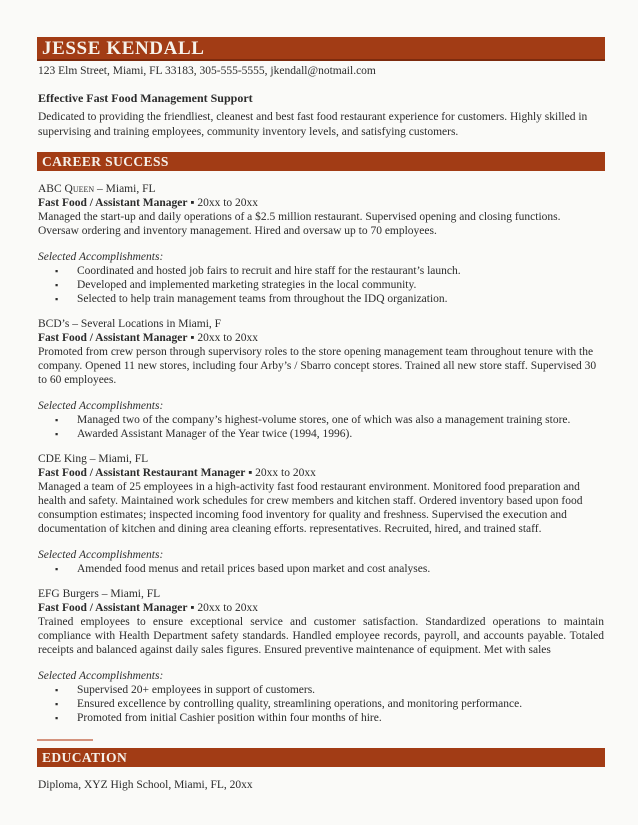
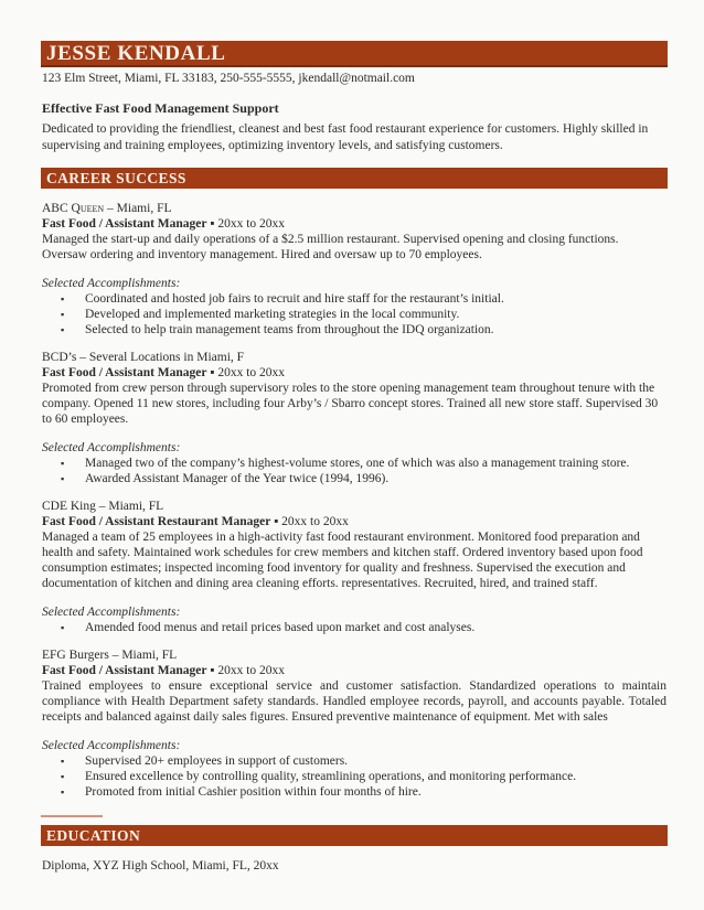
  JESSE KENDALL
- 123 Elm Street, Miami, FL 33183, 305-555-5555, jkendall@notmail.com
+ 123 Elm Street, Miami, FL 33183, 250-555-5555, jkendall@notmail.com
  Effective Fast Food Management Support
- Dedicated to providing the friendliest, cleanest and best fast food restaurant experience for customers. Highly skilled in supervising and training employees, community inventory levels, and satisfying customers.
+ Dedicated to providing the friendliest, cleanest and best fast food restaurant experience for customers. Highly skilled in supervising and training employees, optimizing inventory levels, and satisfying customers.
  CAREER SUCCESS
  ABC Queen – Miami, FL
  Fast Food / Assistant Manager ▪ 20xx to 20xx
  Managed the start-up and daily operations of a $2.5 million restaurant. Supervised opening and closing functions. Oversaw ordering and inventory management. Hired and oversaw up to 70 employees.
  Selected Accomplishments:
  ▪
- Coordinated and hosted job fairs to recruit and hire staff for the restaurant’s launch.
+ Coordinated and hosted job fairs to recruit and hire staff for the restaurant’s initial.
  ▪
  Developed and implemented marketing strategies in the local community.
  ▪
  Selected to help train management teams from throughout the IDQ organization.
  BCD’s – Several Locations in Miami, F
  Fast Food / Assistant Manager ▪ 20xx to 20xx
  Promoted from crew person through supervisory roles to the store opening management team throughout tenure with the company. Opened 11 new stores, including four Arby’s / Sbarro concept stores. Trained all new store staff. Supervised 30 to 60 employees.
  Selected Accomplishments:
  ▪
  Managed two of the company’s highest-volume stores, one of which was also a management training store.
  ▪
  Awarded Assistant Manager of the Year twice (1994, 1996).
  CDE King – Miami, FL
  Fast Food / Assistant Restaurant Manager ▪ 20xx to 20xx
  Managed a team of 25 employees in a high-activity fast food restaurant environment. Monitored food preparation and health and safety. Maintained work schedules for crew members and kitchen staff. Ordered inventory based upon food consumption estimates; inspected incoming food inventory for quality and freshness. Supervised the execution and documentation of kitchen and dining area cleaning efforts. representatives. Recruited, hired, and trained staff.
  Selected Accomplishments:
  ▪
  Amended food menus and retail prices based upon market and cost analyses.
  EFG Burgers – Miami, FL
  Fast Food / Assistant Manager ▪ 20xx to 20xx
  Trained employees to ensure exceptional service and customer satisfaction. Standardized operations to maintain compliance with Health Department safety standards. Handled employee records, payroll, and accounts payable. Totaled receipts and balanced against daily sales figures. Ensured preventive maintenance of equipment. Met with sales
  Selected Accomplishments:
  ▪
  Supervised 20+ employees in support of customers.
  ▪
  Ensured excellence by controlling quality, streamlining operations, and monitoring performance.
  ▪
  Promoted from initial Cashier position within four months of hire.
  EDUCATION
  Diploma, XYZ High School, Miami, FL, 20xx
